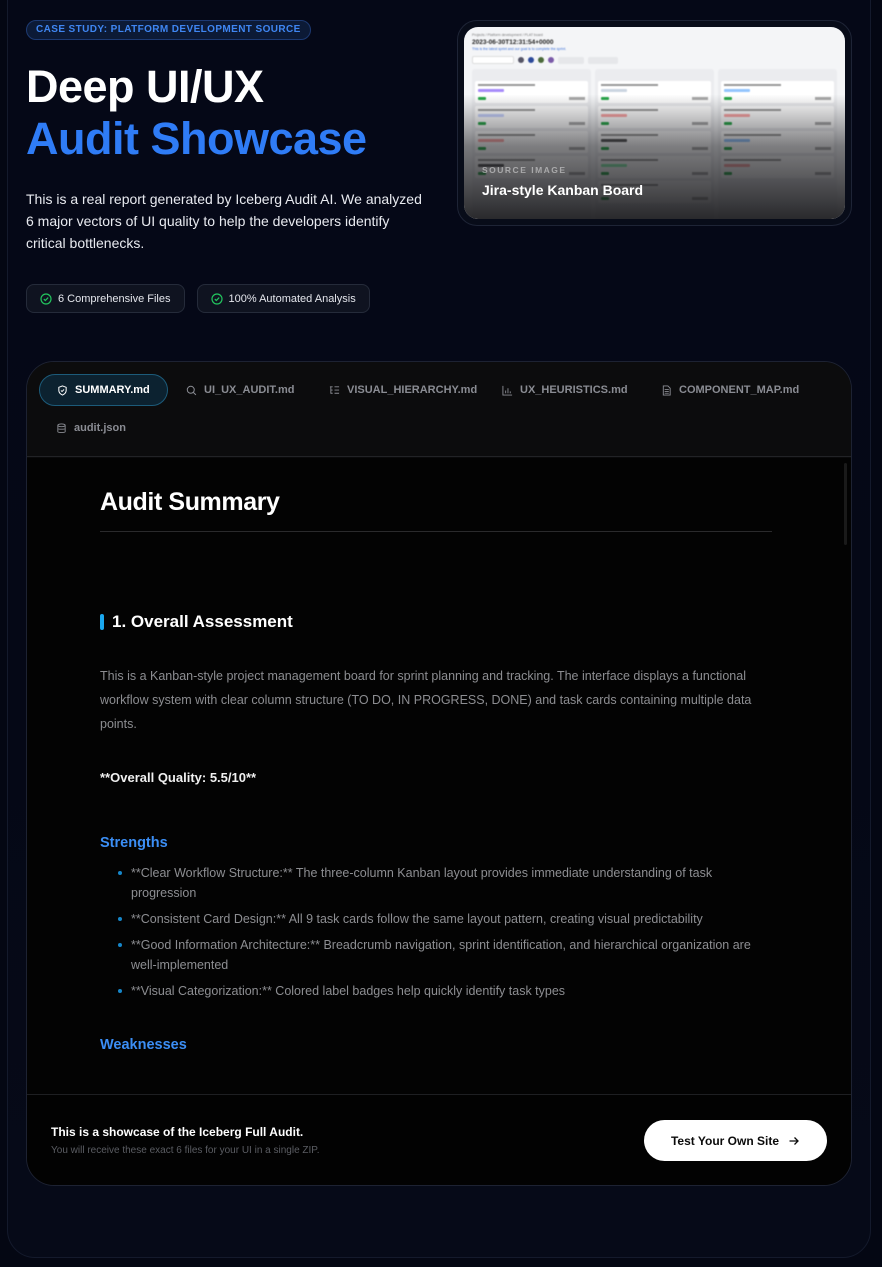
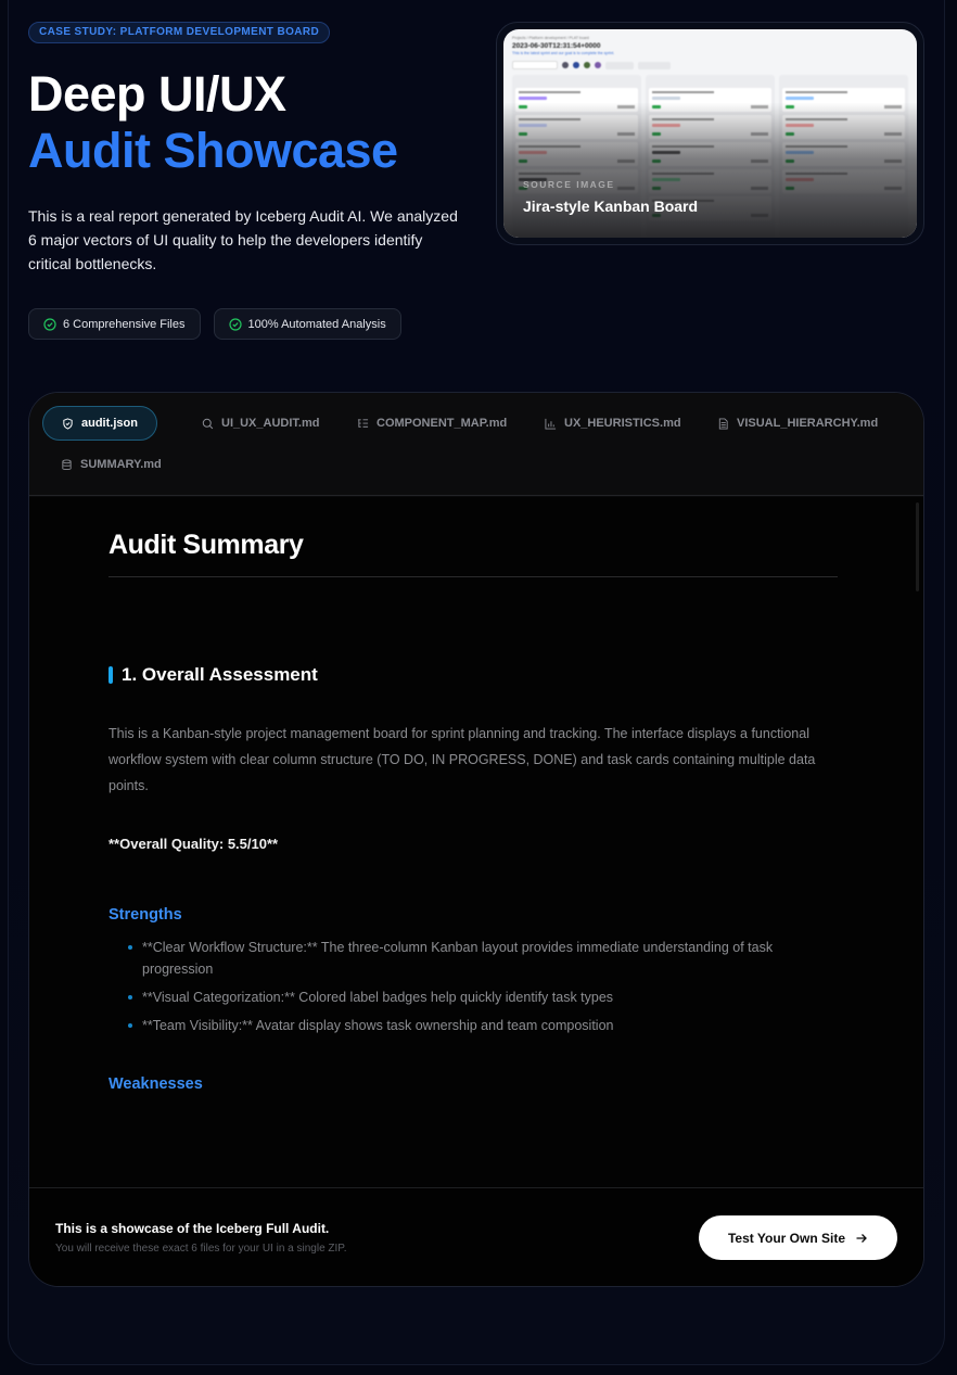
- CASE STUDY: PLATFORM DEVELOPMENT SOURCE
+ CASE STUDY: PLATFORM DEVELOPMENT BOARD
  Deep UI/UX
  Audit Showcase
  This is a real report generated by Iceberg Audit AI. We analyzed 6 major vectors of UI quality to help the developers identify critical bottlenecks.
  6 Comprehensive Files
  100% Automated Analysis
  SOURCE IMAGE
  Jira-style Kanban Board
- SUMMARY.md
+ audit.json
  UI_UX_AUDIT.md
- VISUAL_HIERARCHY.md
+ COMPONENT_MAP.md
  UX_HEURISTICS.md
- COMPONENT_MAP.md
+ VISUAL_HIERARCHY.md
- audit.json
+ SUMMARY.md
  Audit Summary
  1. Overall Assessment
  This is a Kanban-style project management board for sprint planning and tracking. The interface displays a functional workflow system with clear column structure (TO DO, IN PROGRESS, DONE) and task cards containing multiple data points.
  **Overall Quality: 5.5/10**
  Strengths
  **Clear Workflow Structure:** The three-column Kanban layout provides immediate understanding of task progression
- **Consistent Card Design:** All 9 task cards follow the same layout pattern, creating visual predictability
- **Good Information Architecture:** Breadcrumb navigation, sprint identification, and hierarchical organization are well-implemented
  **Visual Categorization:** Colored label badges help quickly identify task types
+ **Team Visibility:** Avatar display shows task ownership and team composition
  Weaknesses
  This is a showcase of the Iceberg Full Audit.
  You will receive these exact 6 files for your UI in a single ZIP.
  Test Your Own Site
